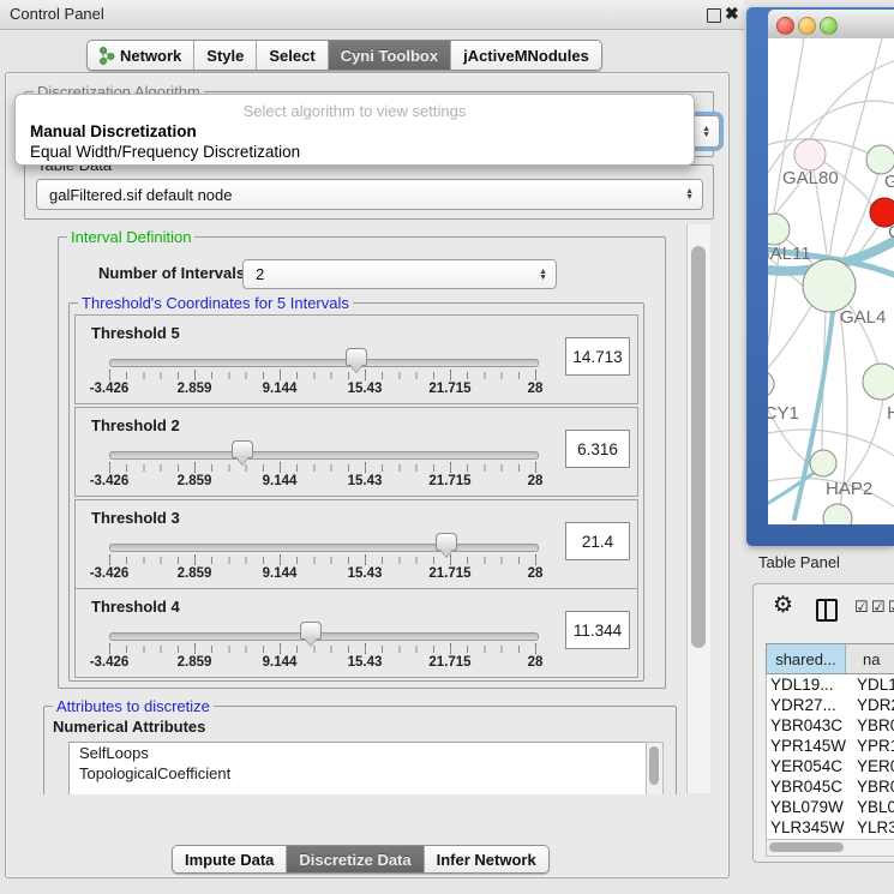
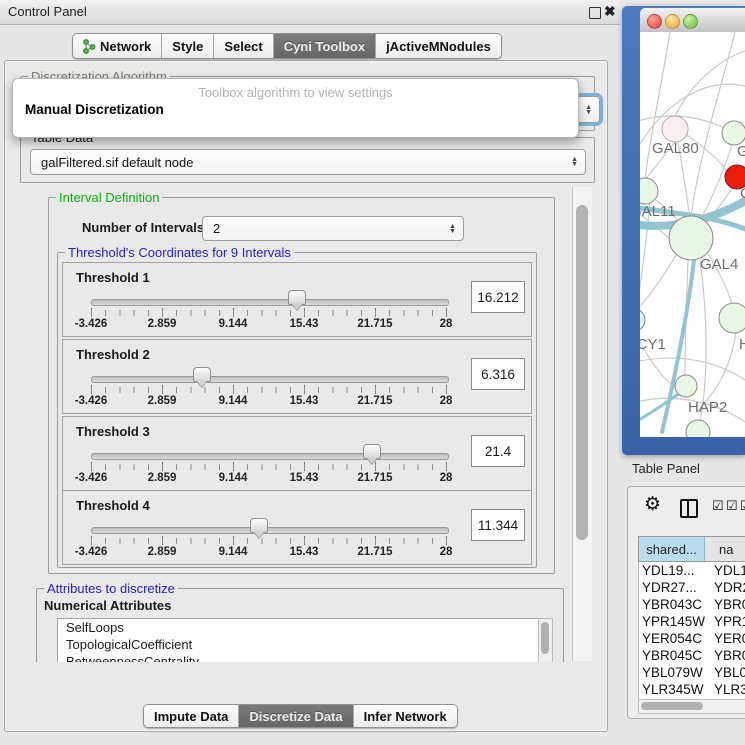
  Control Panel
  ✖
  Network
  Style
  Select
  Cyni Toolbox
  jActiveMNodules
  Discretization Algorithm
- Select algorithm to view settings
+ Toolbox algorithm to view settings
  Manual Discretization
- Equal Width/Frequency Discretization
  galFiltered.sif default node
  Interval Definition
  Number of Intervals
  2
- Threshold's Coordinates for 5 Intervals
+ Threshold's Coordinates for 9 Intervals
- Threshold 5
+ Threshold 1
  -3.426
  2.859
  9.144
  15.43
  21.715
  28
- 14.713
+ 16.212
  Threshold 2
  -3.426
  2.859
  9.144
  15.43
  21.715
  28
  6.316
  Threshold 3
  -3.426
  2.859
  9.144
  15.43
  21.715
  28
  21.4
  Threshold 4
  -3.426
  2.859
  9.144
  15.43
  21.715
  28
  11.344
  Attributes to discretize
  Numerical Attributes
  SelfLoops
  TopologicalCoefficient
+ BetweennessCentrality
  Impute Data
  Discretize Data
  Infer Network
  GAL80
  G
  AL11
  GAL4
  CY1
  H
  HAP2
  Table Panel
  ⚙
  ☑
  ☑
  shared...
  na
  YDL19...
  YDL1
  YDR27...
  YDR
  YBR043C
  YBR
  YPR145W
  YPR
  YER054C
  YER
  YBR045C
  YBR
  YBL079W
  YBL0
  YLR345W
  YLR3
